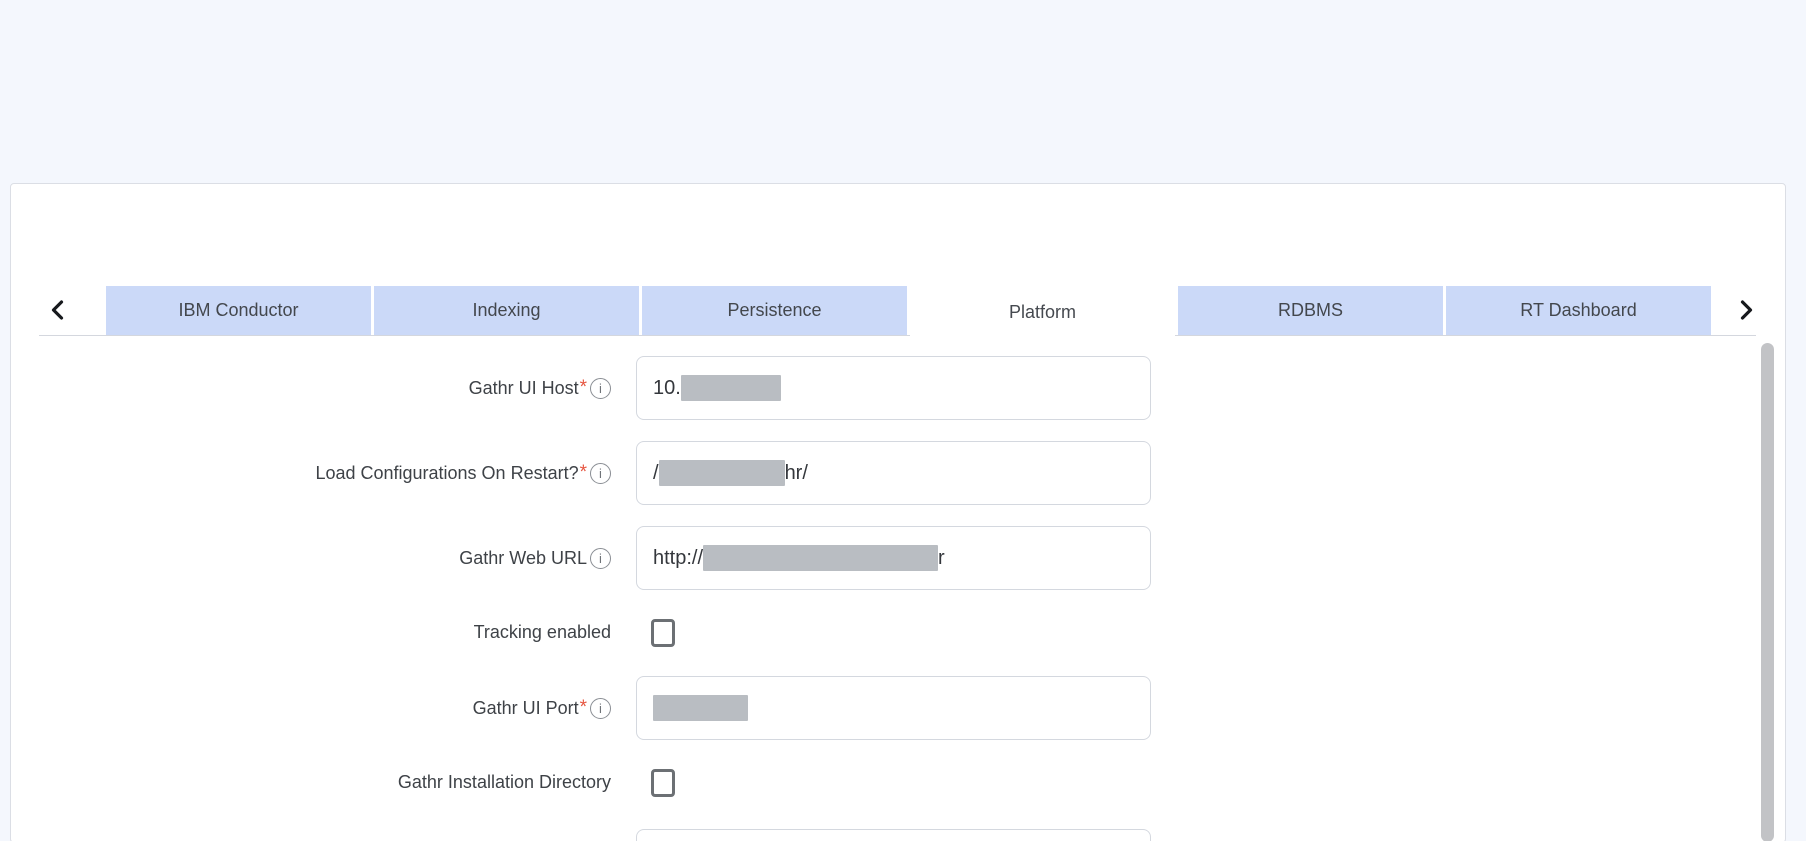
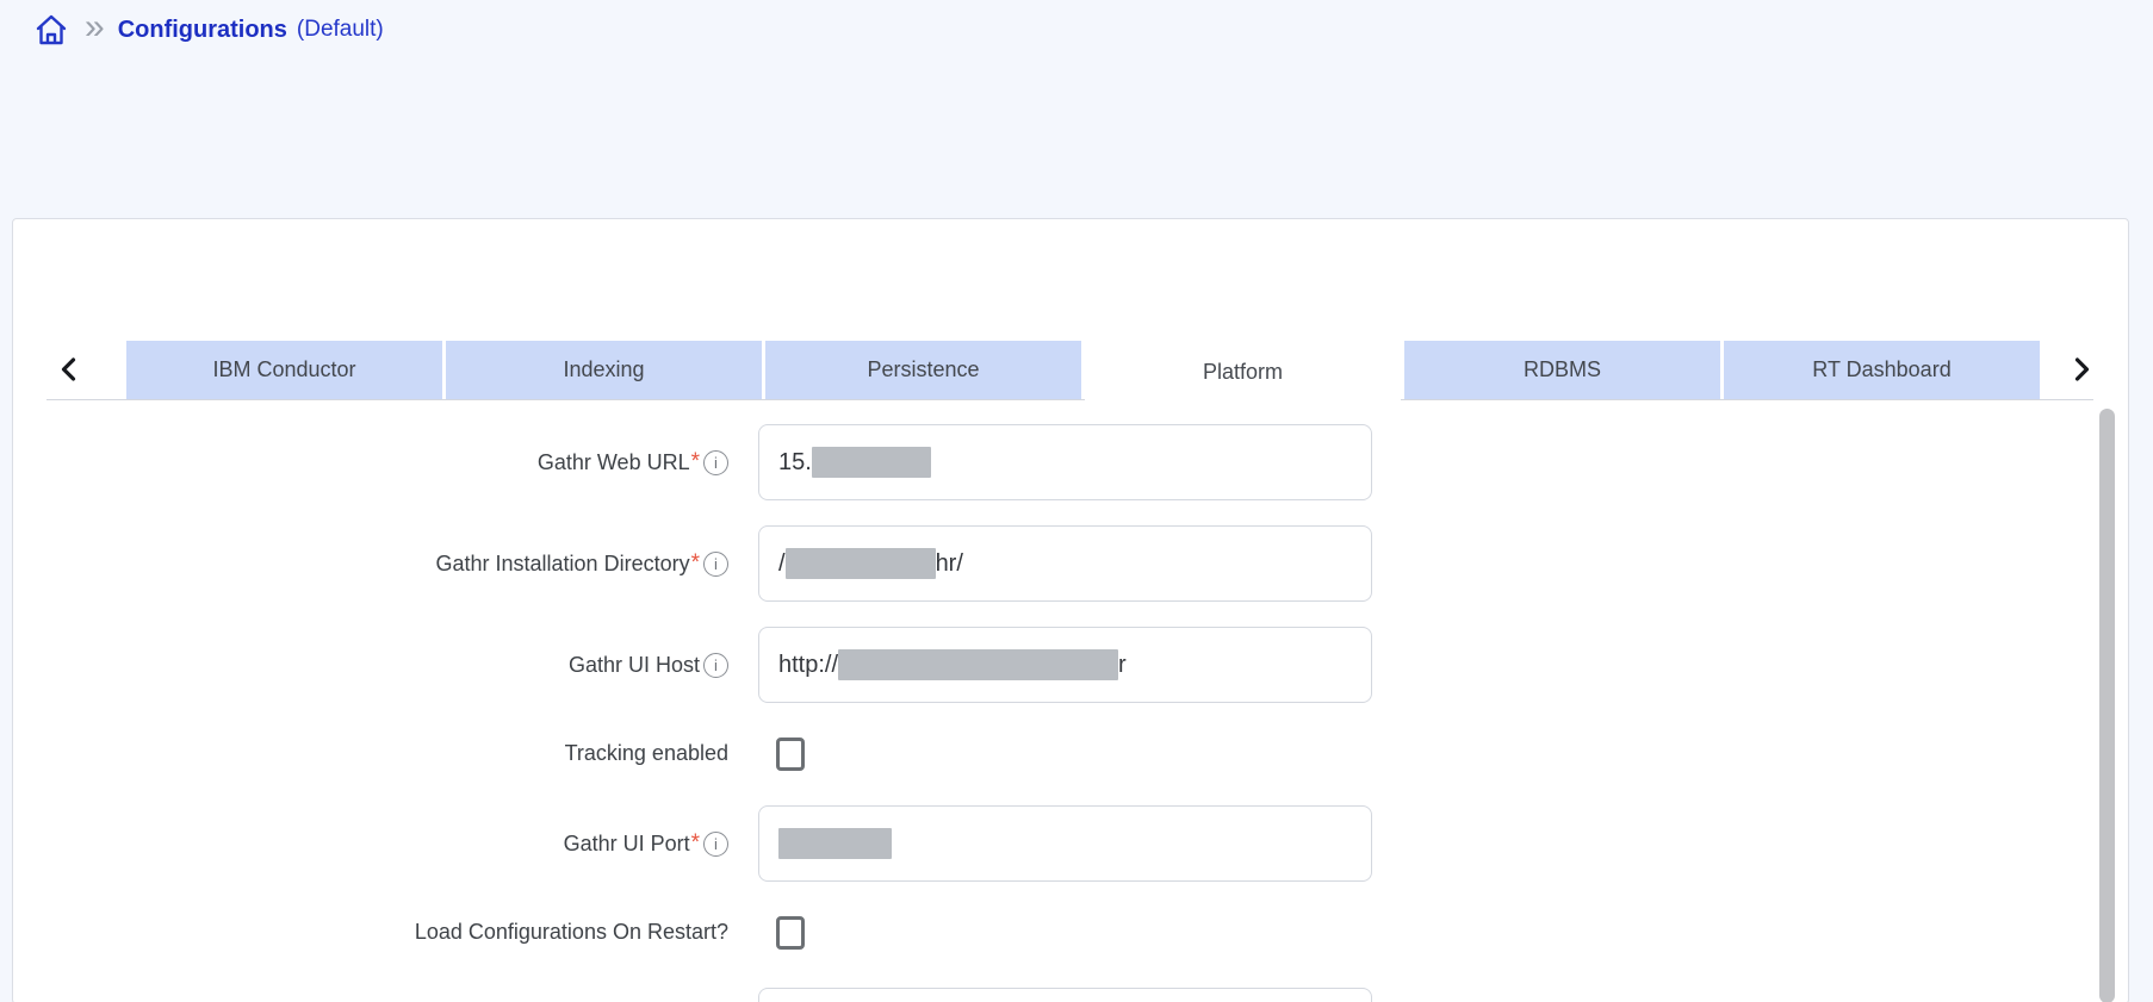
+ »
+ Configurations
+ (Default)
  IBM Conductor
  Indexing
  Persistence
  Platform
  RDBMS
  RT Dashboard
- Gathr UI Host
+ Gathr Web URL
  *
  i
- 10.
+ 15.
- Load Configurations On Restart?
+ Gathr Installation Directory
  *
  i
  /
  hr/
- Gathr Web URL
+ Gathr UI Host
  i
  http://
  r
  Tracking enabled
  Gathr UI Port
  *
  i
- Gathr Installation Directory
+ Load Configurations On Restart?
